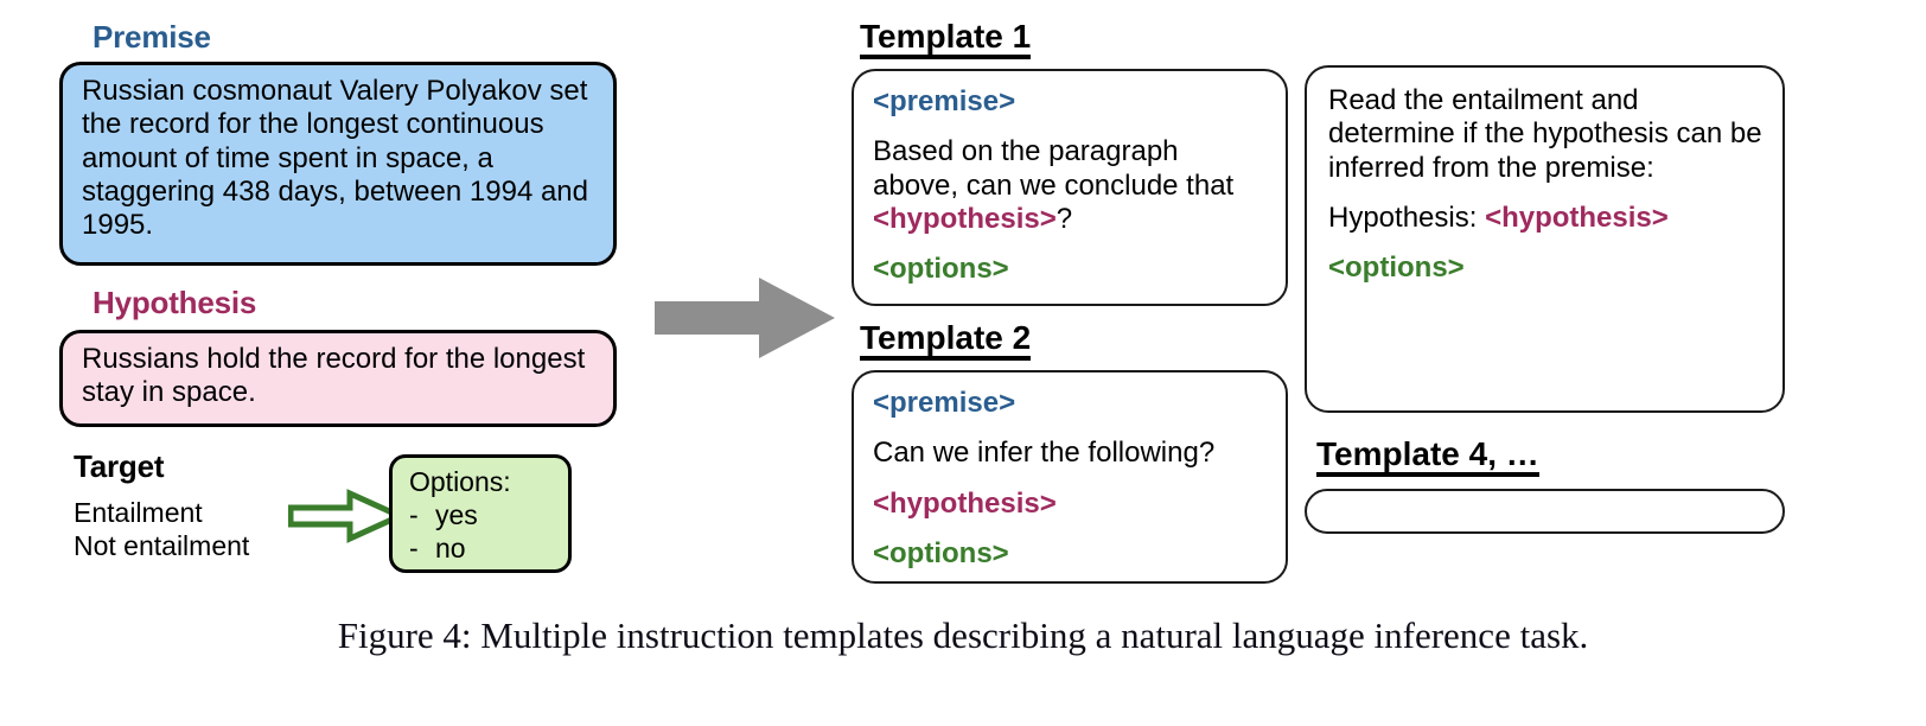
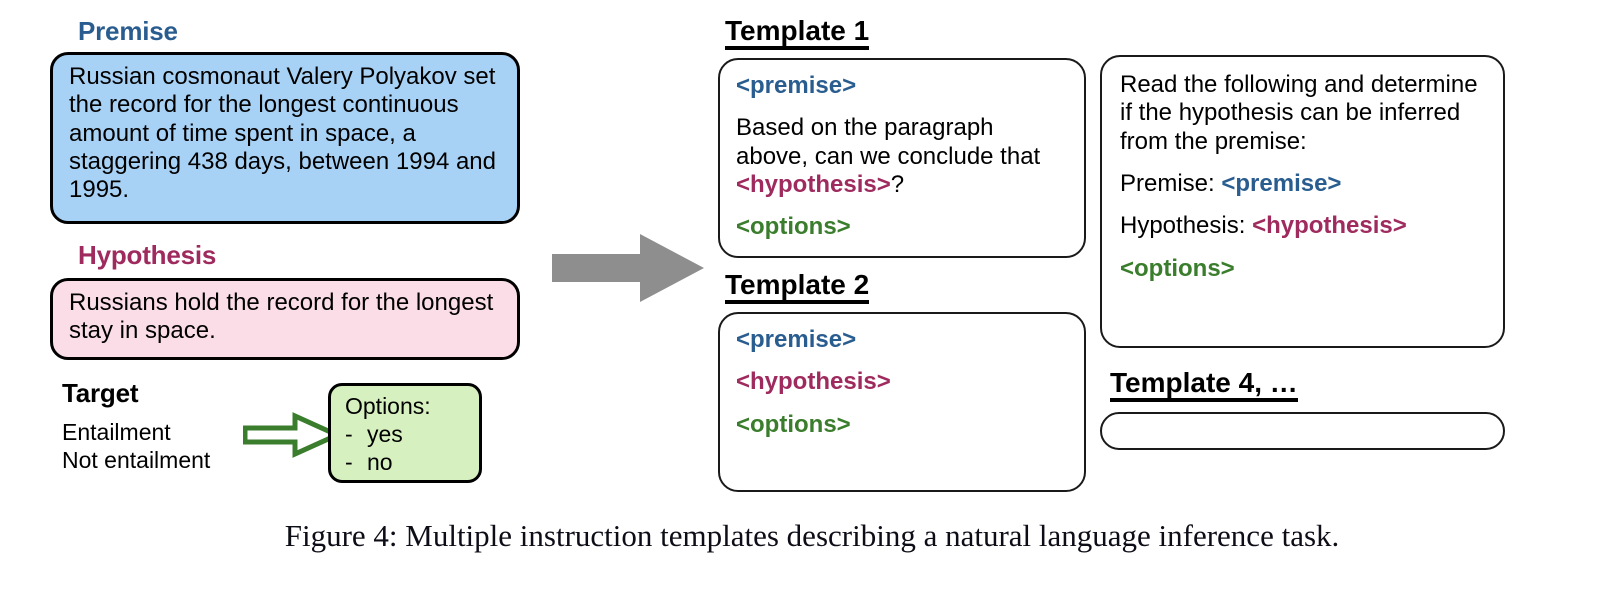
  Premise
  Russian cosmonaut Valery Polyakov set the record for the longest continuous amount of time spent in space, a staggering 438 days, between 1994 and 1995.
  Hypothesis
  Russians hold the record for the longest stay in space.
  Target
  Entailment
  Not entailment
  Options:
  - yes
  - no
  Template 1
  <premise>
  Based on the paragraph above, can we conclude that <hypothesis>?
  <options>
  Template 2
  <premise>
- Can we infer the following?
  <hypothesis>
  <options>
- Read the entailment and determine if the hypothesis can be inferred from the premise:
+ Read the following and determine if the hypothesis can be inferred from the premise:
+ Premise: <premise>
  Hypothesis: <hypothesis>
  <options>
  Template 4, …
  Figure 4: Multiple instruction templates describing a natural language inference task.
